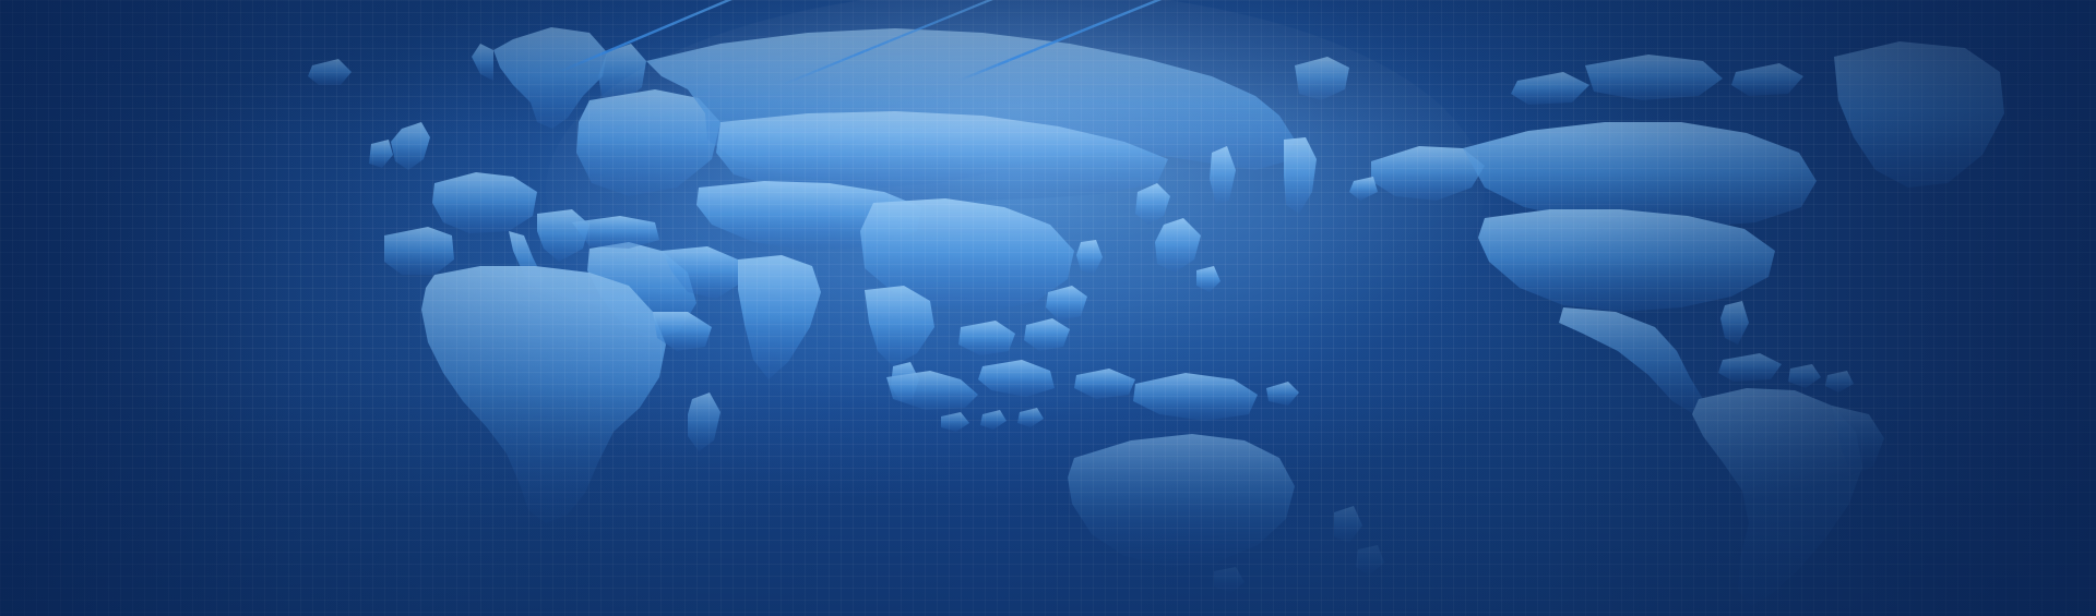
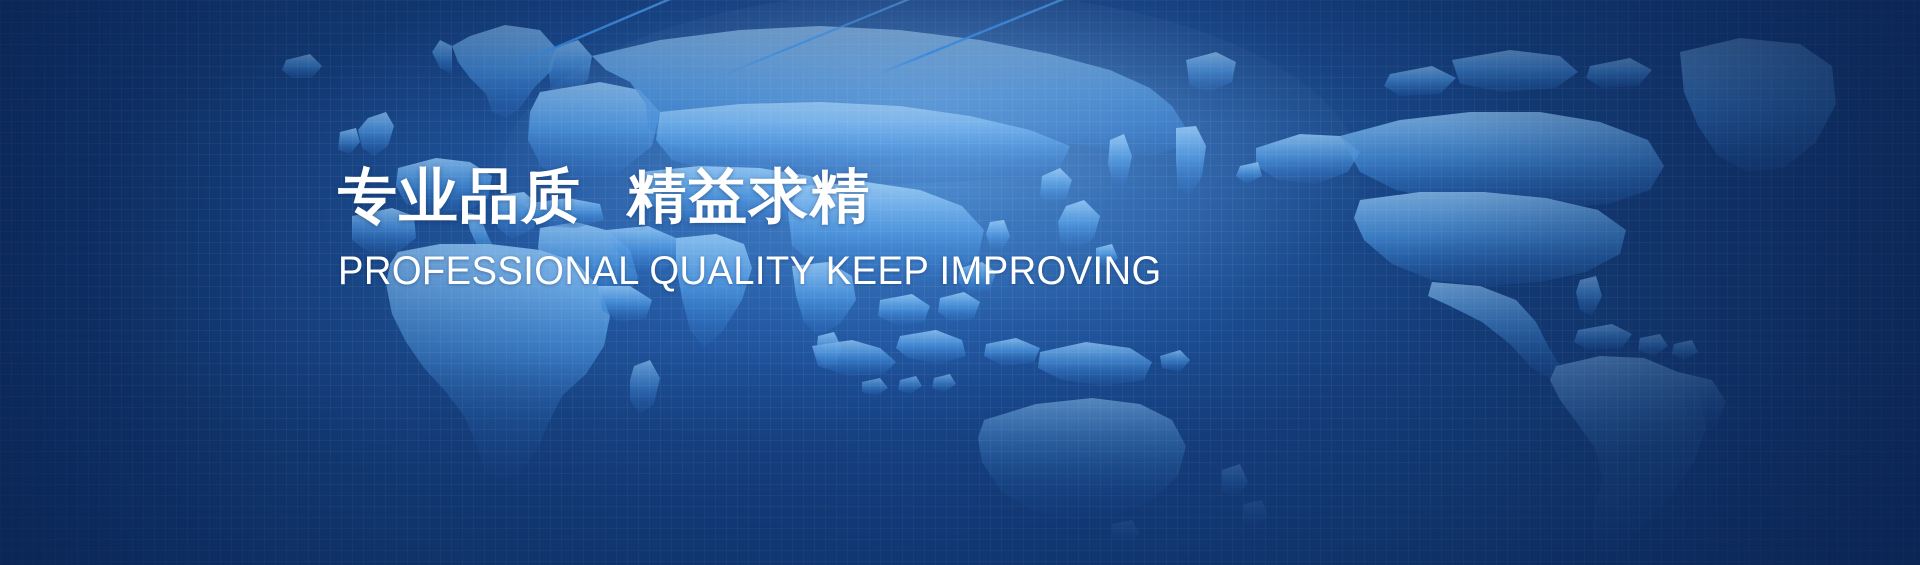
+ 专业品质 精益求精
+ PROFESSIONAL QUALITY KEEP IMPROVING
